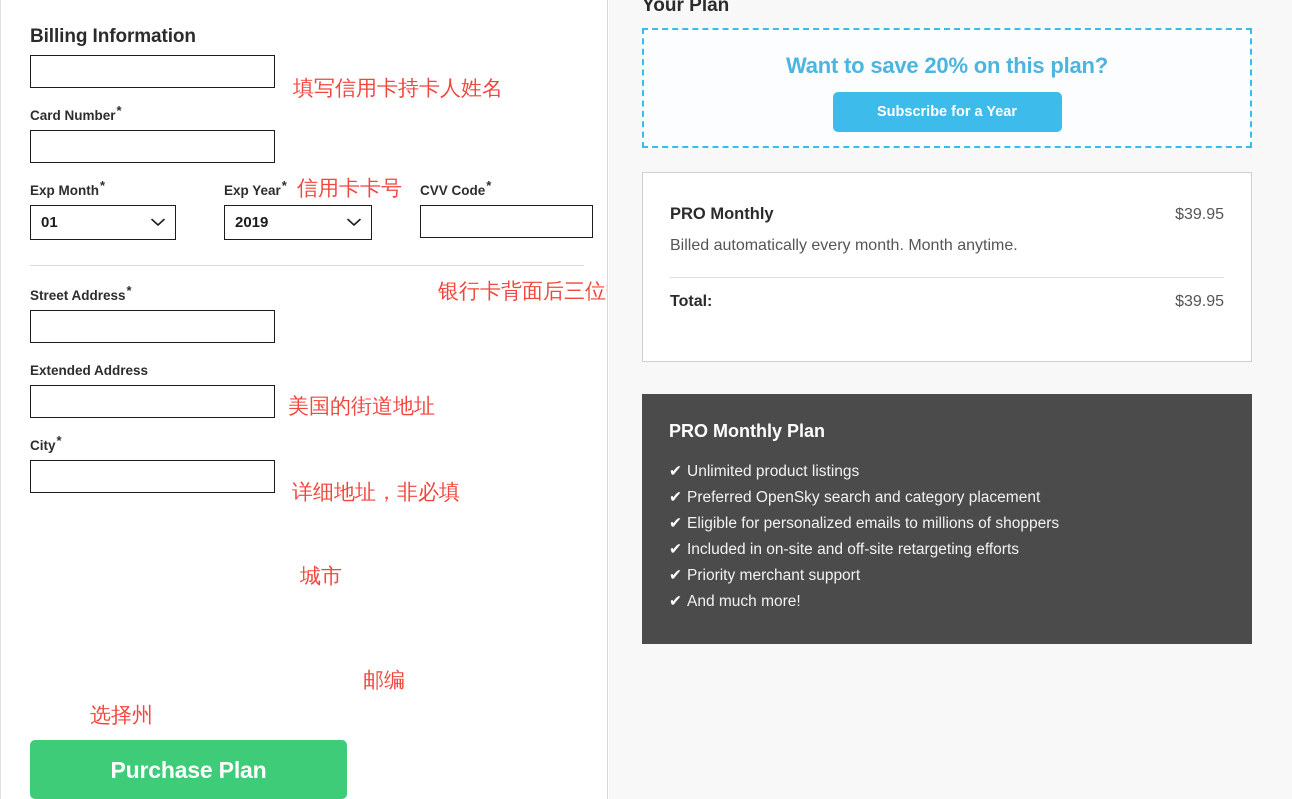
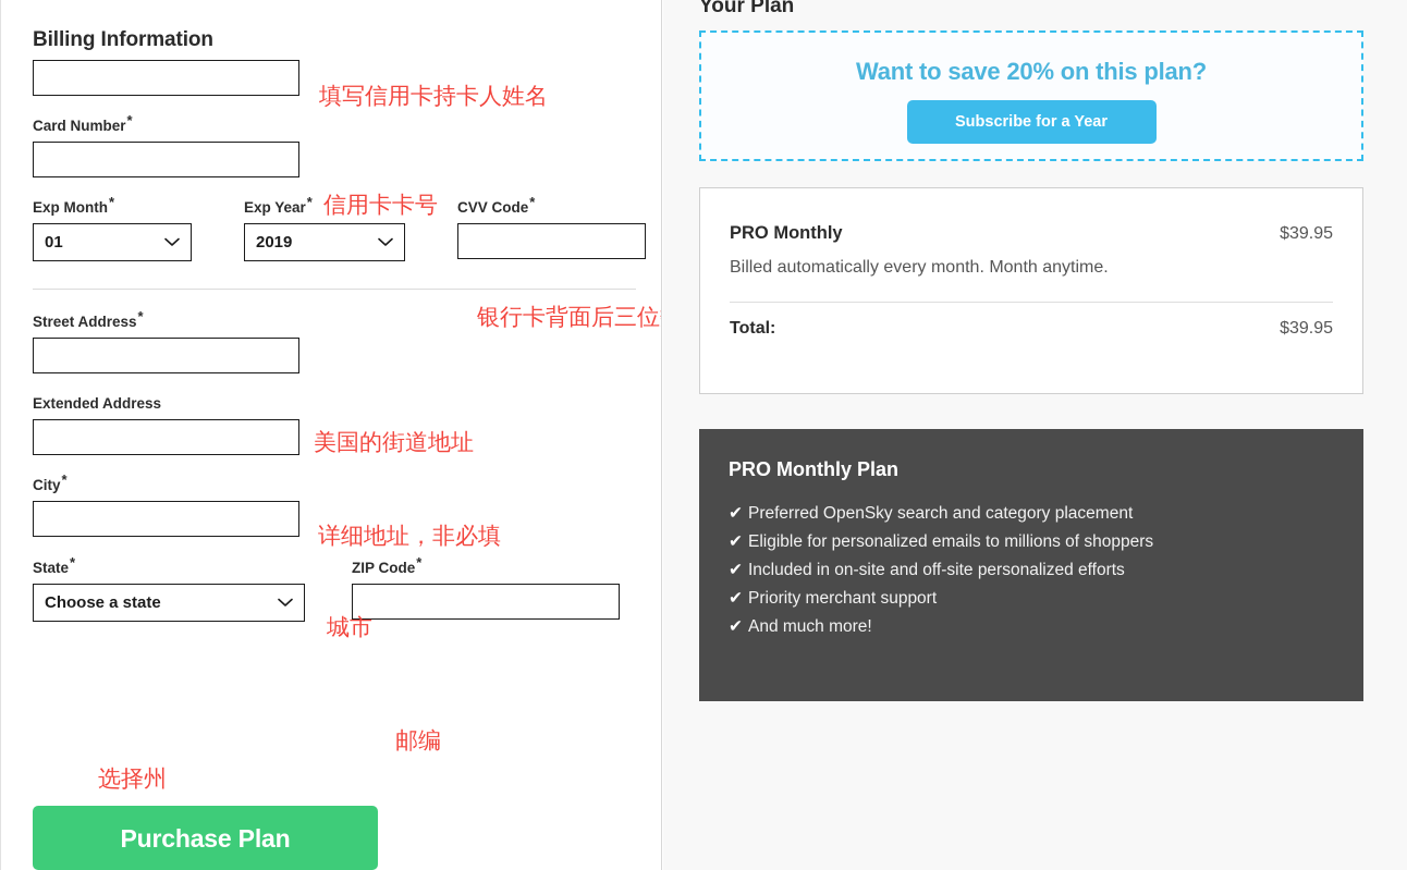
  Billing Information
  Card Number*
  Exp Month*
  01
  Exp Year*
  2019
  CVV Code*
  Street Address*
  Extended Address
  City*
+ State*
+ Choose a state
+ ZIP Code*
  Purchase Plan
  填写信用卡持卡人姓名
  信用卡卡号
  银行卡背面后三位
  美国的街道地址
  详细地址，非必填
  城市
  选择州
  邮编
  Your Plan
  Want to save 20% on this plan?
  Subscribe for a Year
  PRO Monthly
  $39.95
  Billed automatically every month. Month anytime.
  Total:
  $39.95
  PRO Monthly Plan
- ✔ Unlimited product listings
  ✔ Preferred OpenSky search and category placement
  ✔ Eligible for personalized emails to millions of shoppers
- ✔ Included in on-site and off-site retargeting efforts
+ ✔ Included in on-site and off-site personalized efforts
  ✔ Priority merchant support
  ✔ And much more!
